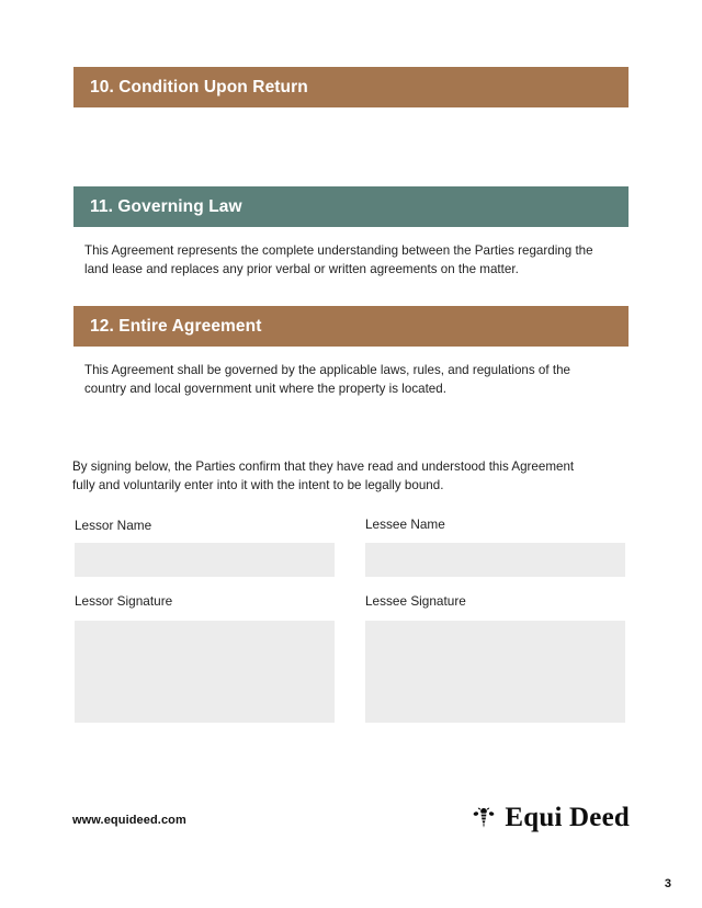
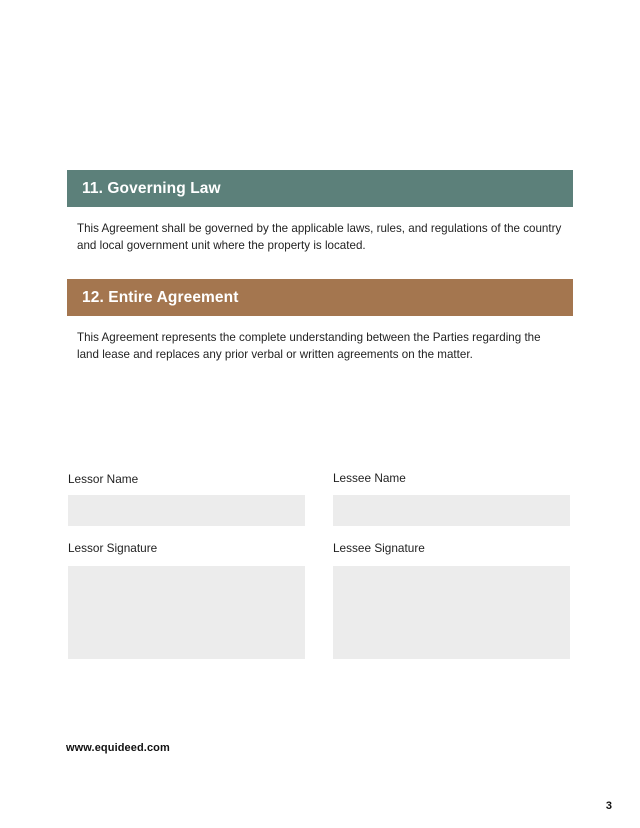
- 10. Condition Upon Return
  11. Governing Law
- This Agreement represents the complete understanding between the Parties regarding the land lease and replaces any prior verbal or written agreements on the matter.
+ This Agreement shall be governed by the applicable laws, rules, and regulations of the country and local government unit where the property is located.
  12. Entire Agreement
- This Agreement shall be governed by the applicable laws, rules, and regulations of the country and local government unit where the property is located.
+ This Agreement represents the complete understanding between the Parties regarding the land lease and replaces any prior verbal or written agreements on the matter.
- By signing below, the Parties confirm that they have read and understood this Agreement fully and voluntarily enter into it with the intent to be legally bound.
  Lessor Name
  Lessee Name
  Lessor Signature
  Lessee Signature
  www.equideed.com
- Equi Deed
  3
